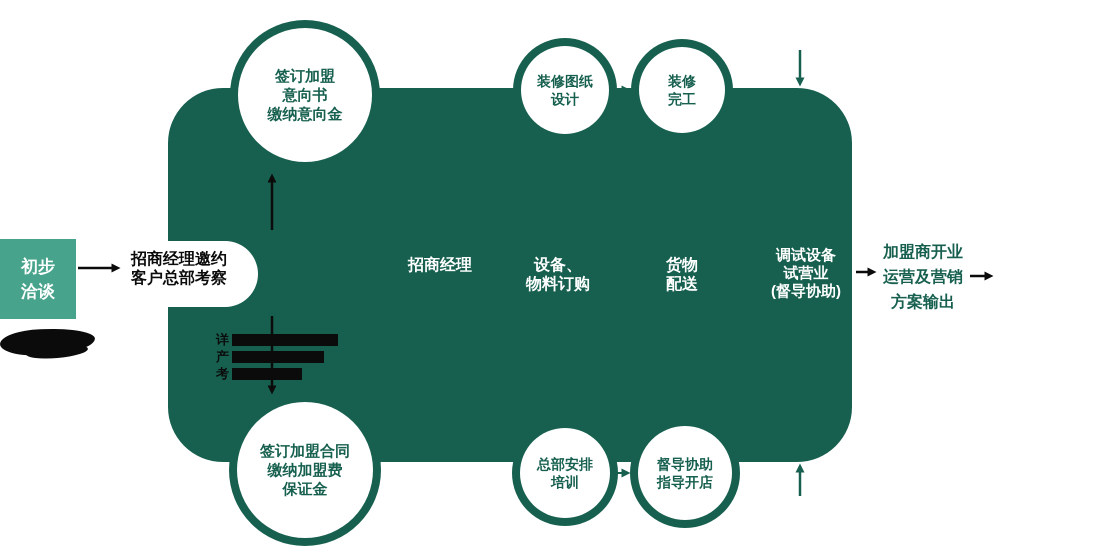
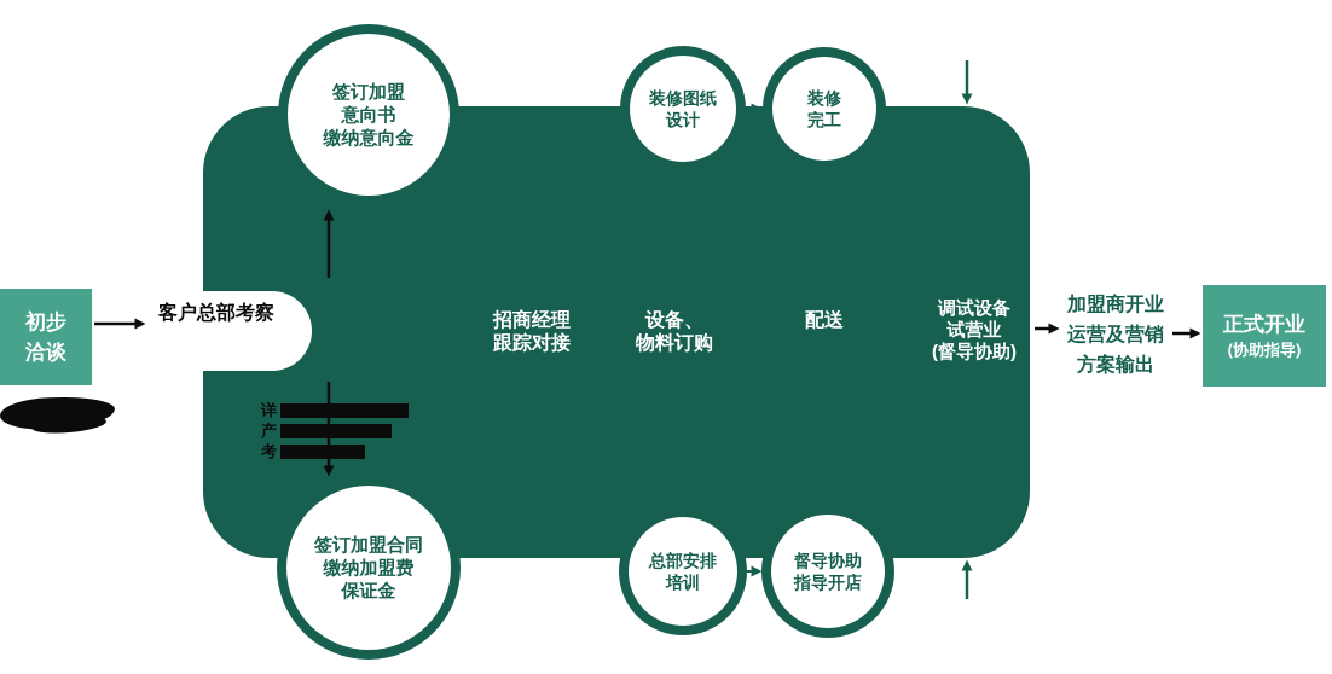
  初步
  洽谈
- 招商经理邀约
  客户总部考察
  招商经理
+ 跟踪对接
  设备、
  物料订购
- 货物
  配送
  调试设备
  试营业
  (督导协助)
  签订加盟
  意向书
  缴纳意向金
  装修图纸
  设计
  装修
  完工
  签订加盟合同
  缴纳加盟费
  保证金
  总部安排
  培训
  督导协助
  指导开店
  加盟商开业
  运营及营销
  方案输出
+ 正式开业
+ (协助指导)
  详
  产
  考
